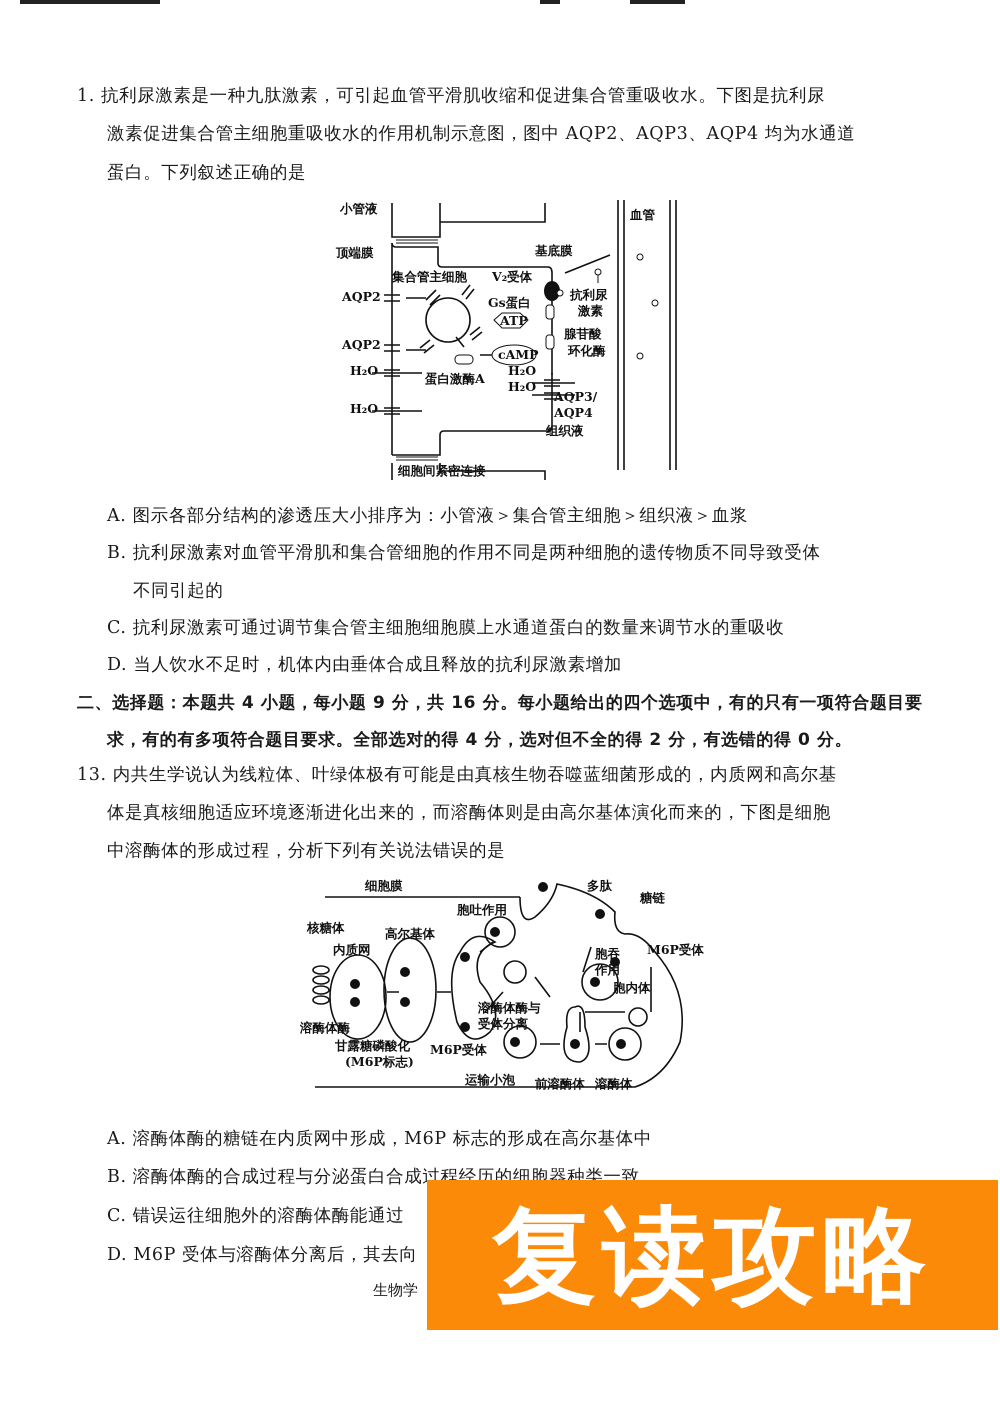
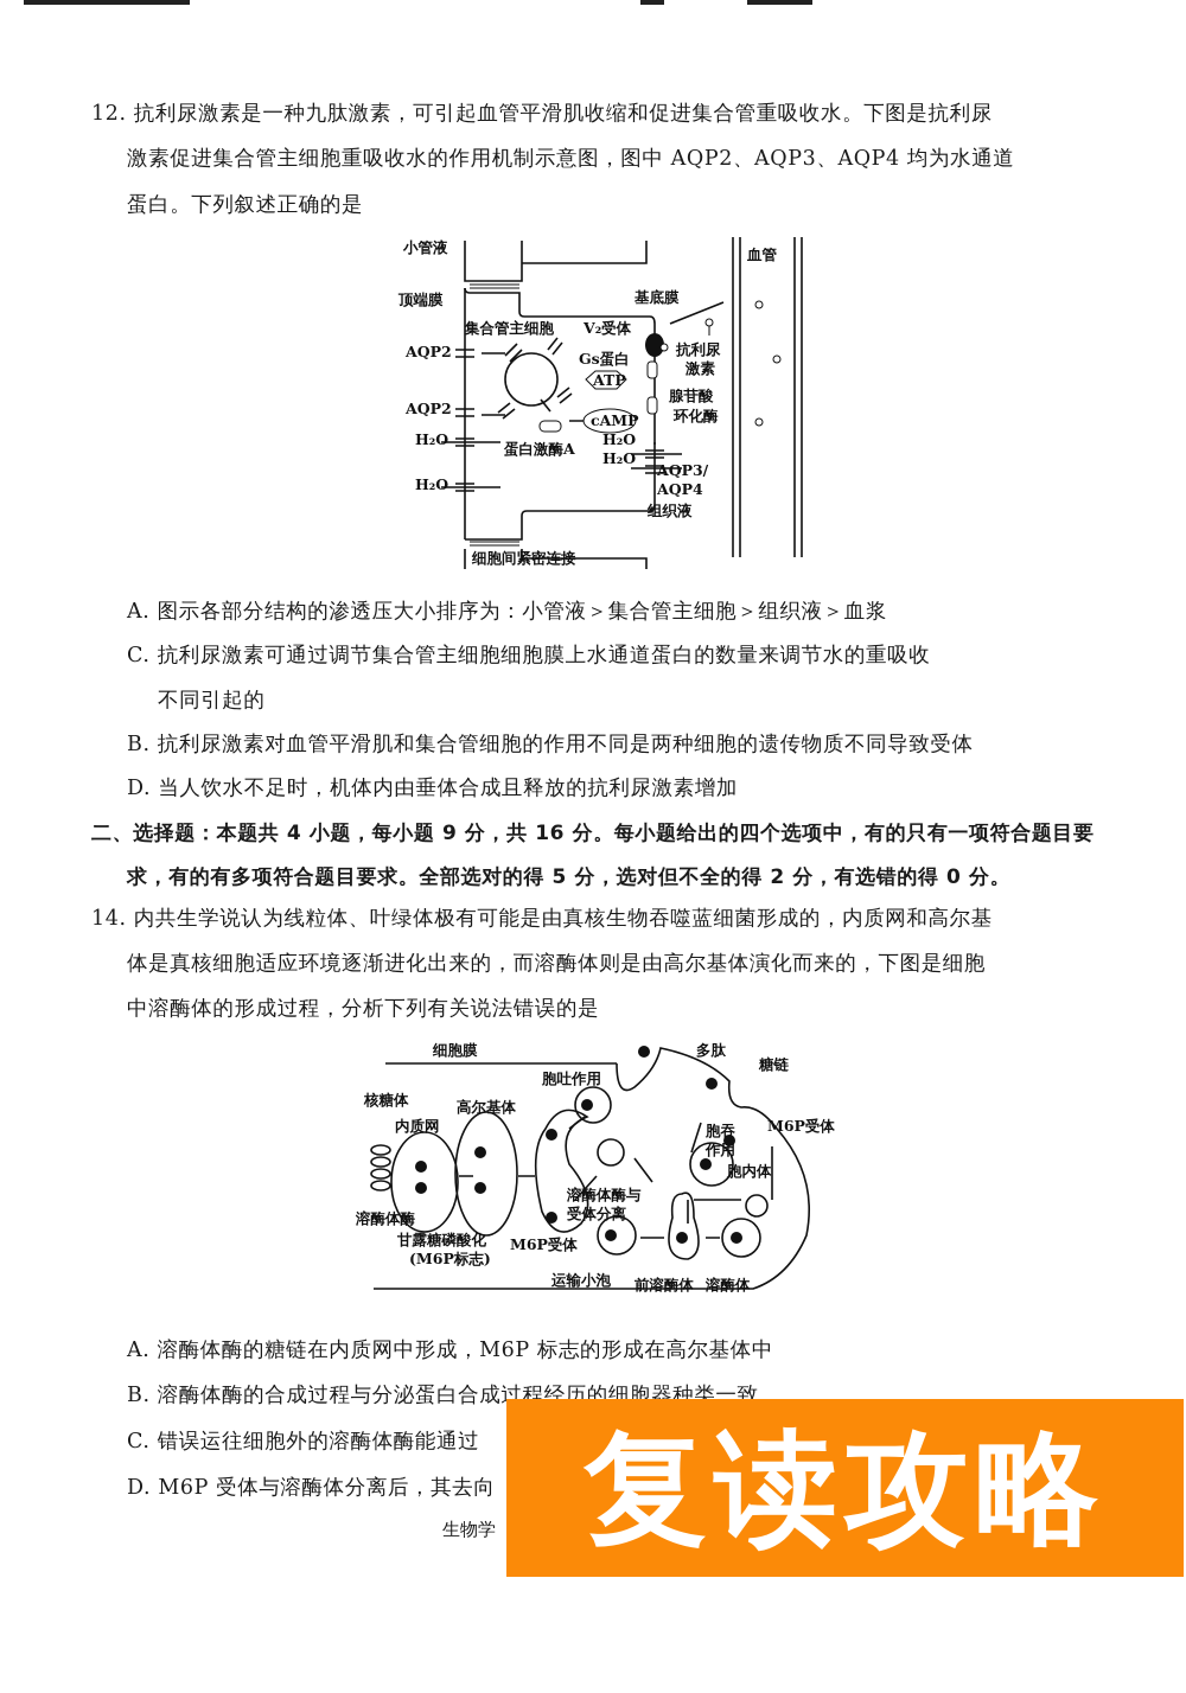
- 1. 抗利尿激素是一种九肽激素，可引起血管平滑肌收缩和促进集合管重吸收水。下图是抗利尿
+ 12. 抗利尿激素是一种九肽激素，可引起血管平滑肌收缩和促进集合管重吸收水。下图是抗利尿
  激素促进集合管主细胞重吸收水的作用机制示意图，图中 AQP2、AQP3、AQP4 均为水通道
  蛋白。下列叙述正确的是
  小管液
  血管
  顶端膜
  基底膜
  集合管主细胞
  V₂受体
  Gs蛋白
  抗利尿
  激素
  ATP
  cAMP
  腺苷酸
  环化酶
  AQP2
  AQP2
  H₂O
  H₂O
  蛋白激酶A
  H₂O
  H₂O
  AQP3/
  AQP4
  组织液
  细胞间紧密连接
  A. 图示各部分结构的渗透压大小排序为：小管液＞集合管主细胞＞组织液＞血浆
- B. 抗利尿激素对血管平滑肌和集合管细胞的作用不同是两种细胞的遗传物质不同导致受体
+ C. 抗利尿激素可通过调节集合管主细胞细胞膜上水通道蛋白的数量来调节水的重吸收
  不同引起的
- C. 抗利尿激素可通过调节集合管主细胞细胞膜上水通道蛋白的数量来调节水的重吸收
+ B. 抗利尿激素对血管平滑肌和集合管细胞的作用不同是两种细胞的遗传物质不同导致受体
  D. 当人饮水不足时，机体内由垂体合成且释放的抗利尿激素增加
  二、选择题：本题共 4 小题，每小题 9 分，共 16 分。每小题给出的四个选项中，有的只有一项符合题目要
- 求，有的有多项符合题目要求。全部选对的得 4 分，选对但不全的得 2 分，有选错的得 0 分。
+ 求，有的有多项符合题目要求。全部选对的得 5 分，选对但不全的得 2 分，有选错的得 0 分。
- 13. 内共生学说认为线粒体、叶绿体极有可能是由真核生物吞噬蓝细菌形成的，内质网和高尔基
+ 14. 内共生学说认为线粒体、叶绿体极有可能是由真核生物吞噬蓝细菌形成的，内质网和高尔基
  体是真核细胞适应环境逐渐进化出来的，而溶酶体则是由高尔基体演化而来的，下图是细胞
  中溶酶体的形成过程，分析下列有关说法错误的是
  细胞膜
  胞吐作用
  多肽
  糖链
  核糖体
  高尔基体
  内质网
  M6P受体
  胞吞
  作用
  胞内体
  溶酶体酶
  溶酶体酶与
  受体分离
  甘露糖磷酸化
  (M6P标志)
  M6P受体
  运输小泡
  前溶酶体
  溶酶体
  A. 溶酶体酶的糖链在内质网中形成，M6P 标志的形成在高尔基体中
  B. 溶酶体酶的合成过程与分泌蛋白合成过程经历的细胞器种类一致
  C. 错误运往细胞外的溶酶体酶能通过
  D. M6P 受体与溶酶体分离后，其去向
  生物学
  复读攻略
